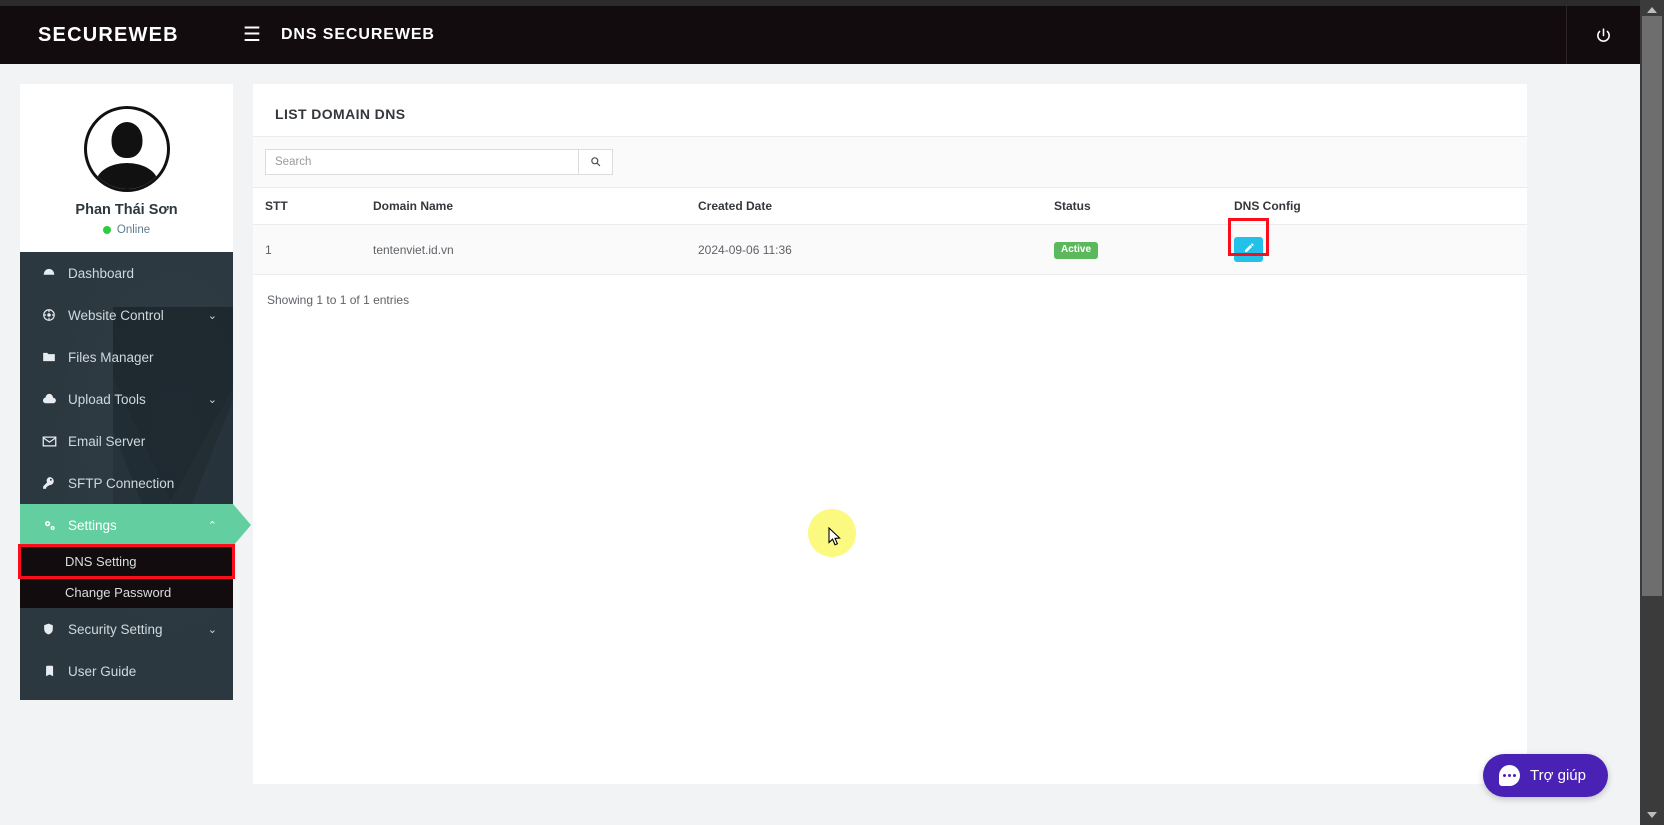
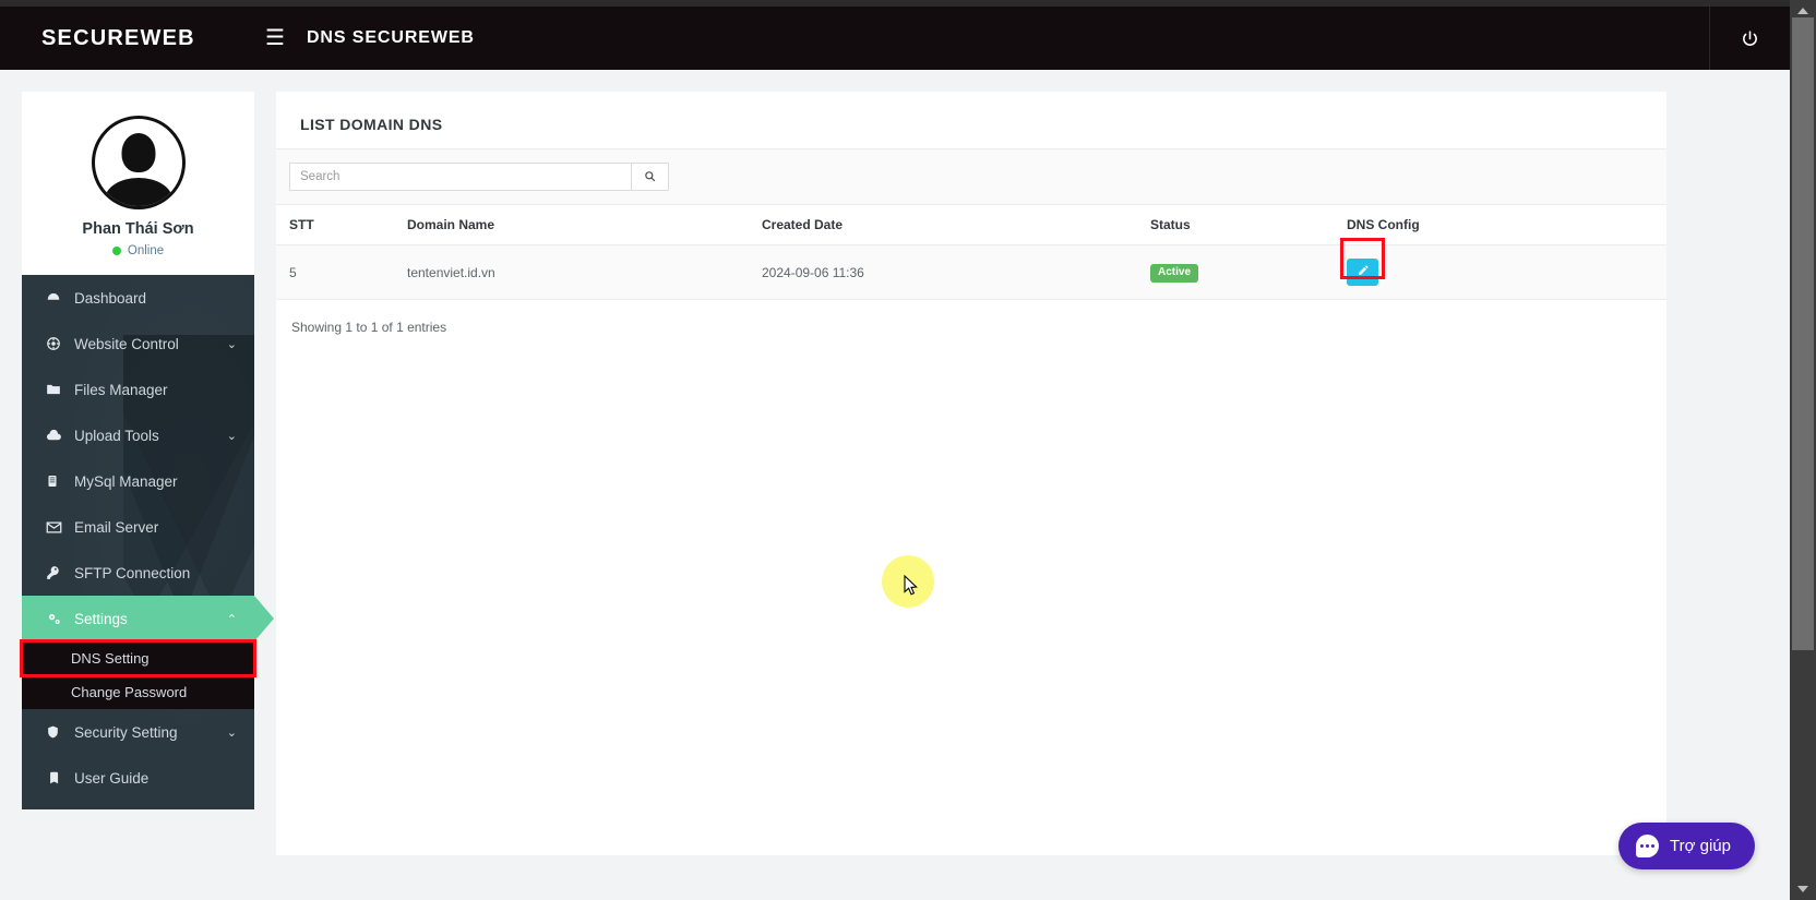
  SECUREWEB
  ☰
  DNS SECUREWEB
  Phan Thái Sơn
  Online
  Dashboard
  Website Control
  ⌄
  Files Manager
  Upload Tools
  ⌄
+ MySql Manager
  Email Server
  SFTP Connection
  Settings
  ⌃
  DNS Setting
  Change Password
  Security Setting
  ⌄
  User Guide
  LIST DOMAIN DNS
  Search
  STT	Domain Name	Created Date	Status	DNS Config
- 1	tentenviet.id.vn	2024-09-06 11:36	Active
+ 5	tentenviet.id.vn	2024-09-06 11:36	Active
  Showing 1 to 1 of 1 entries
  Trợ giúp
